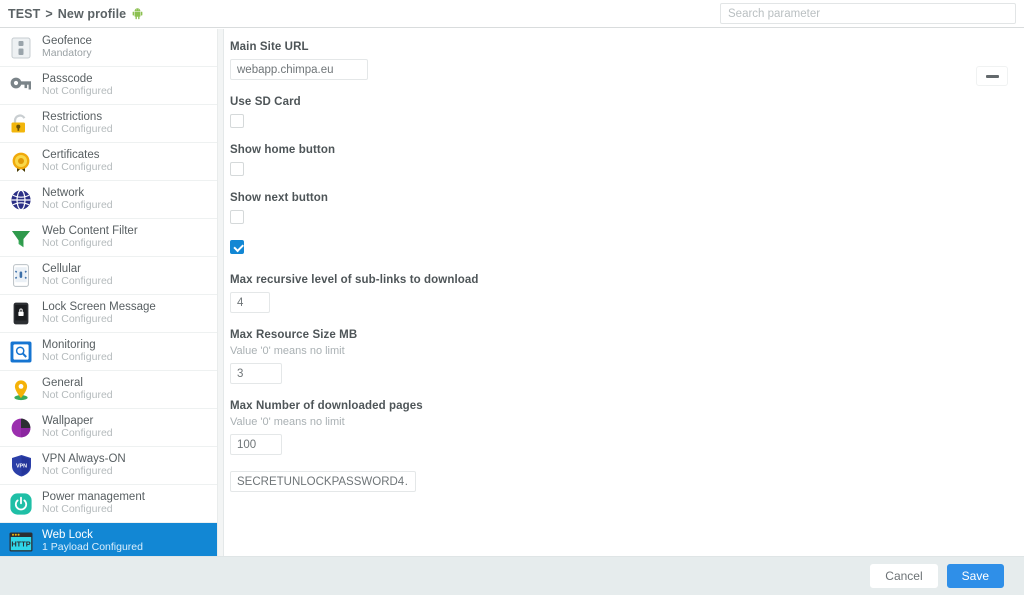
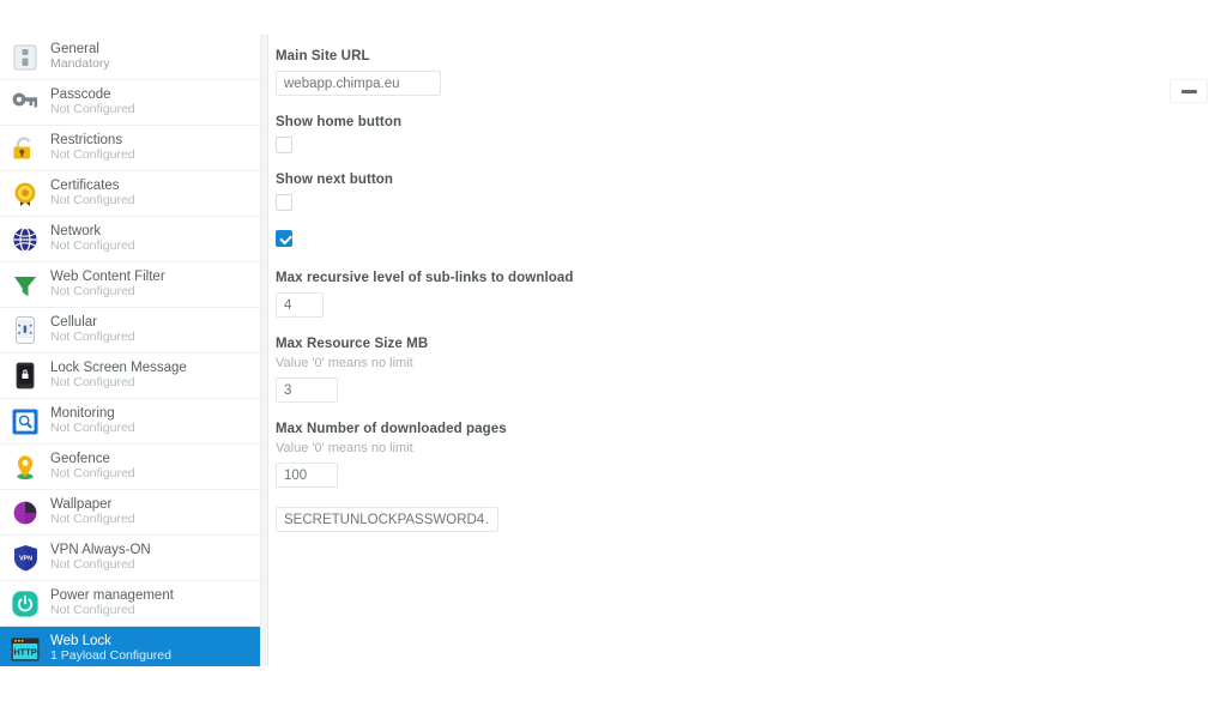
- TEST
- >
- New profile
- Search parameter
- Geofence
+ General
  Mandatory
  Passcode
  Not Configured
  Restrictions
  Not Configured
  Certificates
  Not Configured
  Network
  Not Configured
  Web Content Filter
  Not Configured
  Cellular
  Not Configured
  Lock Screen Message
  Not Configured
  Monitoring
  Not Configured
- General
+ Geofence
  Not Configured
  Wallpaper
  Not Configured
  VPN Always-ON
  Not Configured
  Power management
  Not Configured
  HTTP
  Web Lock
  1 Payload Configured
  Main Site URL
  webapp.chimpa.eu
- Use SD Card
  Show home button
  Show next button
  Max recursive level of sub-links to download
  4
  Max Resource Size MB
  Value '0' means no limit
  3
  Max Number of downloaded pages
  Value '0' means no limit
  100
  SECRETUNLOCKPASSWORD4
- Cancel
- Save
